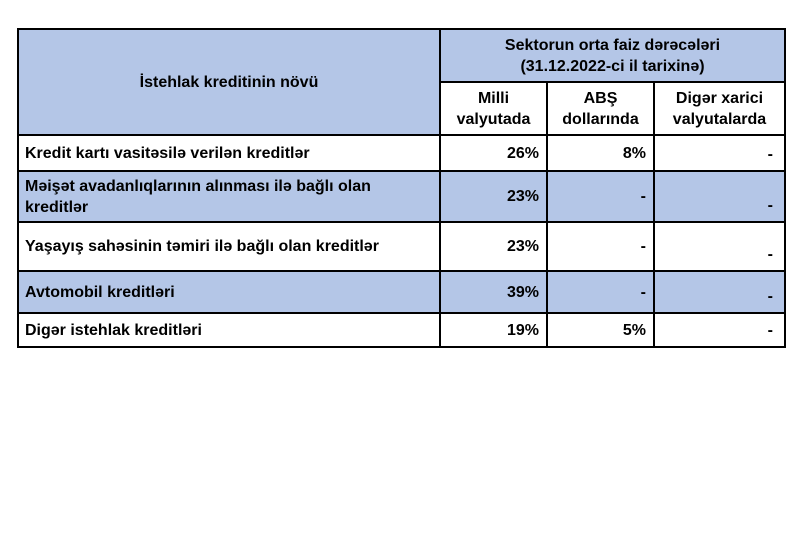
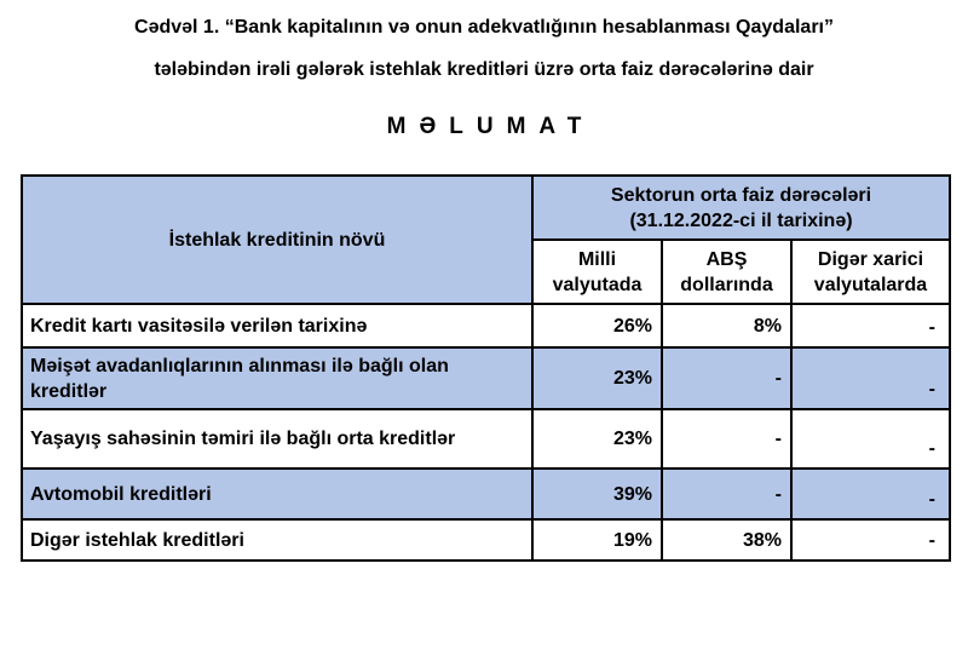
+ Cədvəl 1. “Bank kapitalının və onun adekvatlığının hesablanması Qaydaları”
+ tələbindən irəli gələrək istehlak kreditləri üzrə orta faiz dərəcələrinə dair
+ MƏLUMAT
  İstehlak kreditinin növü	Sektorun orta faiz dərəcələri (31.12.2022-ci il tarixinə)
  Milli valyutada	ABŞ dollarında	Digər xarici valyutalarda
- Kredit kartı vasitəsilə verilən kreditlər	26%	8%	-
+ Kredit kartı vasitəsilə verilən tarixinə	26%	8%	-
  Məişət avadanlıqlarının alınması ilə bağlı olan kreditlər	23%	-	-
- Yaşayış sahəsinin təmiri ilə bağlı olan kreditlər	23%	-	-
+ Yaşayış sahəsinin təmiri ilə bağlı orta kreditlər	23%	-	-
  Avtomobil kreditləri	39%	-	-
- Digər istehlak kreditləri	19%	5%	-
+ Digər istehlak kreditləri	19%	38%	-
